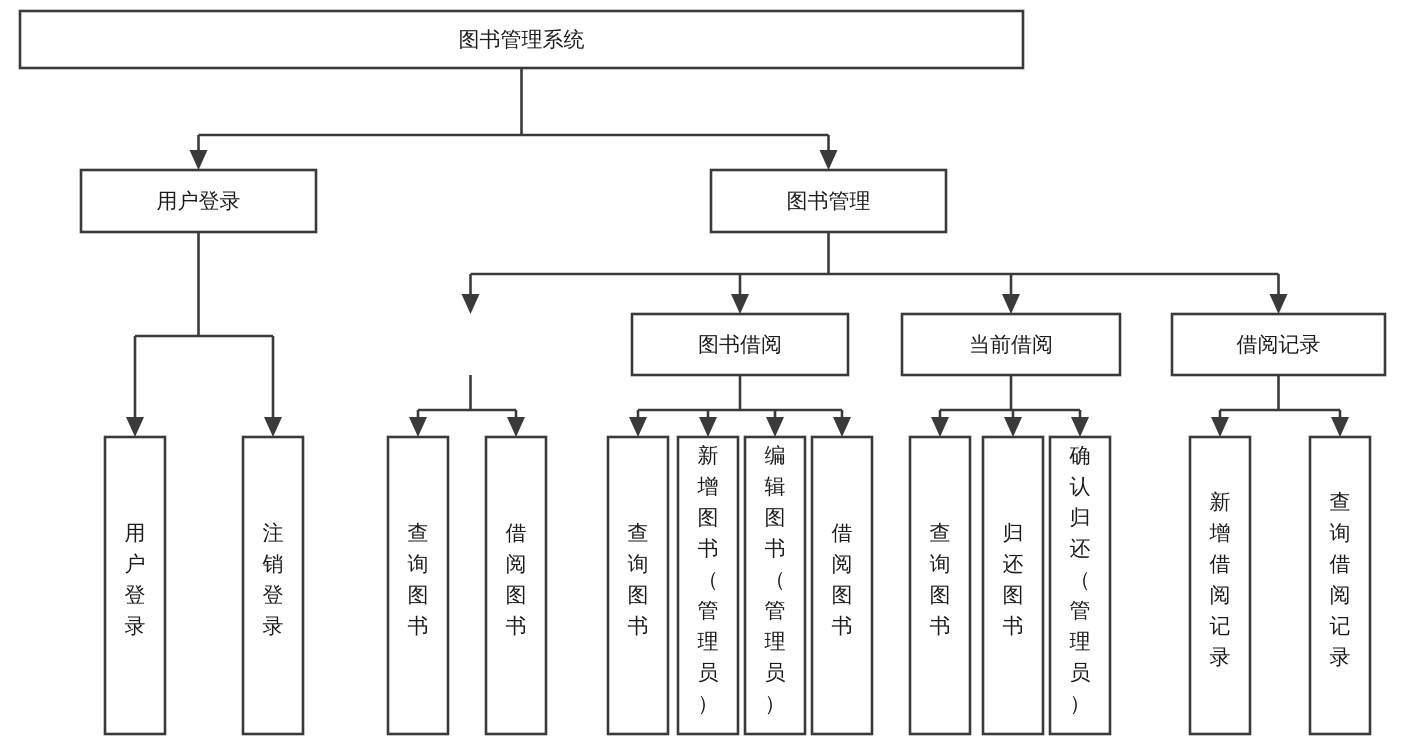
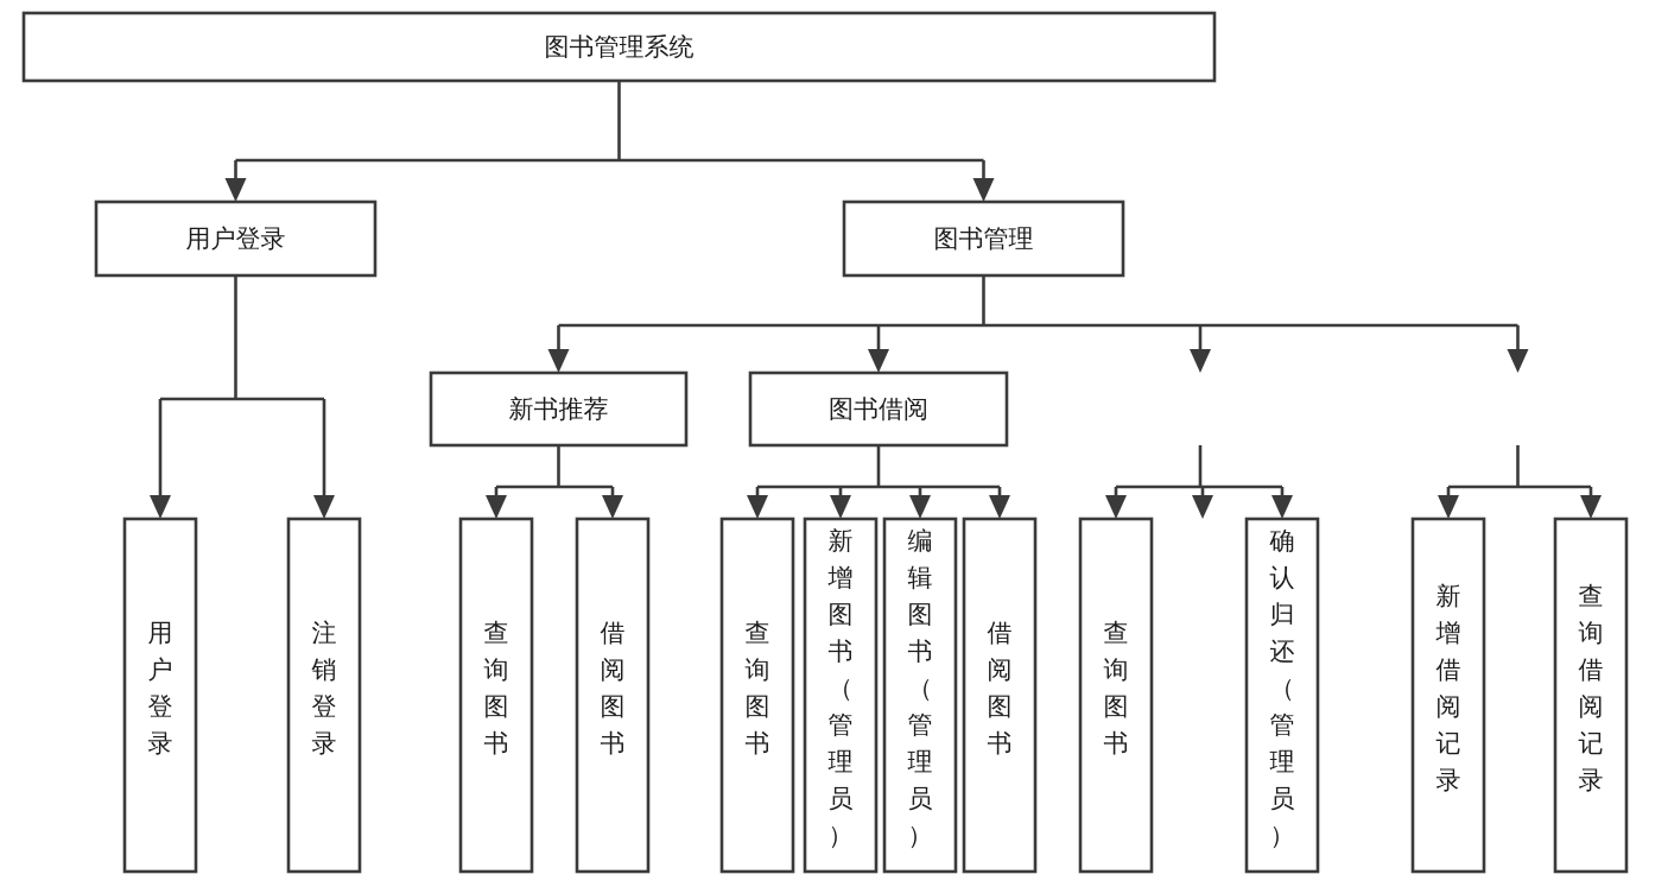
  图书管理系统
  用户登录
  图书管理
+ 新书推荐
  图书借阅
- 当前借阅
- 借阅记录
  用户登录
  注销登录
  查询图书
  借阅图书
  查询图书
  新增图书（管理员）
  编辑图书（管理员）
  借阅图书
  查询图书
- 归还图书
  确认归还（管理员）
  新增借阅记录
  查询借阅记录
